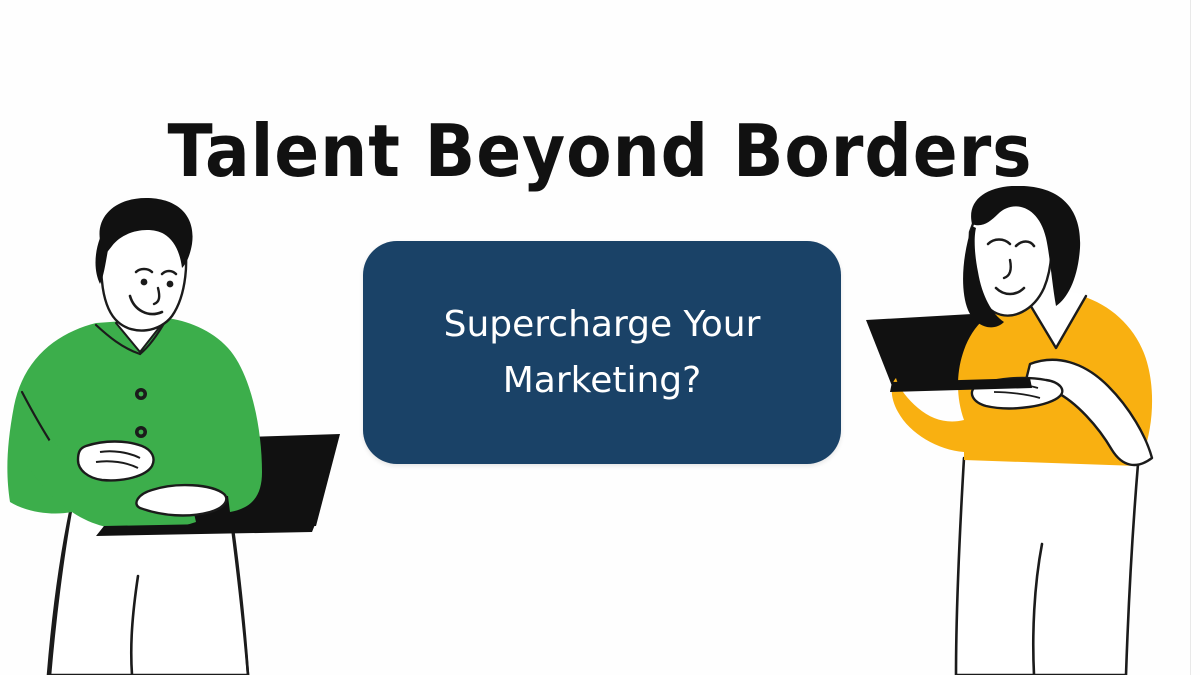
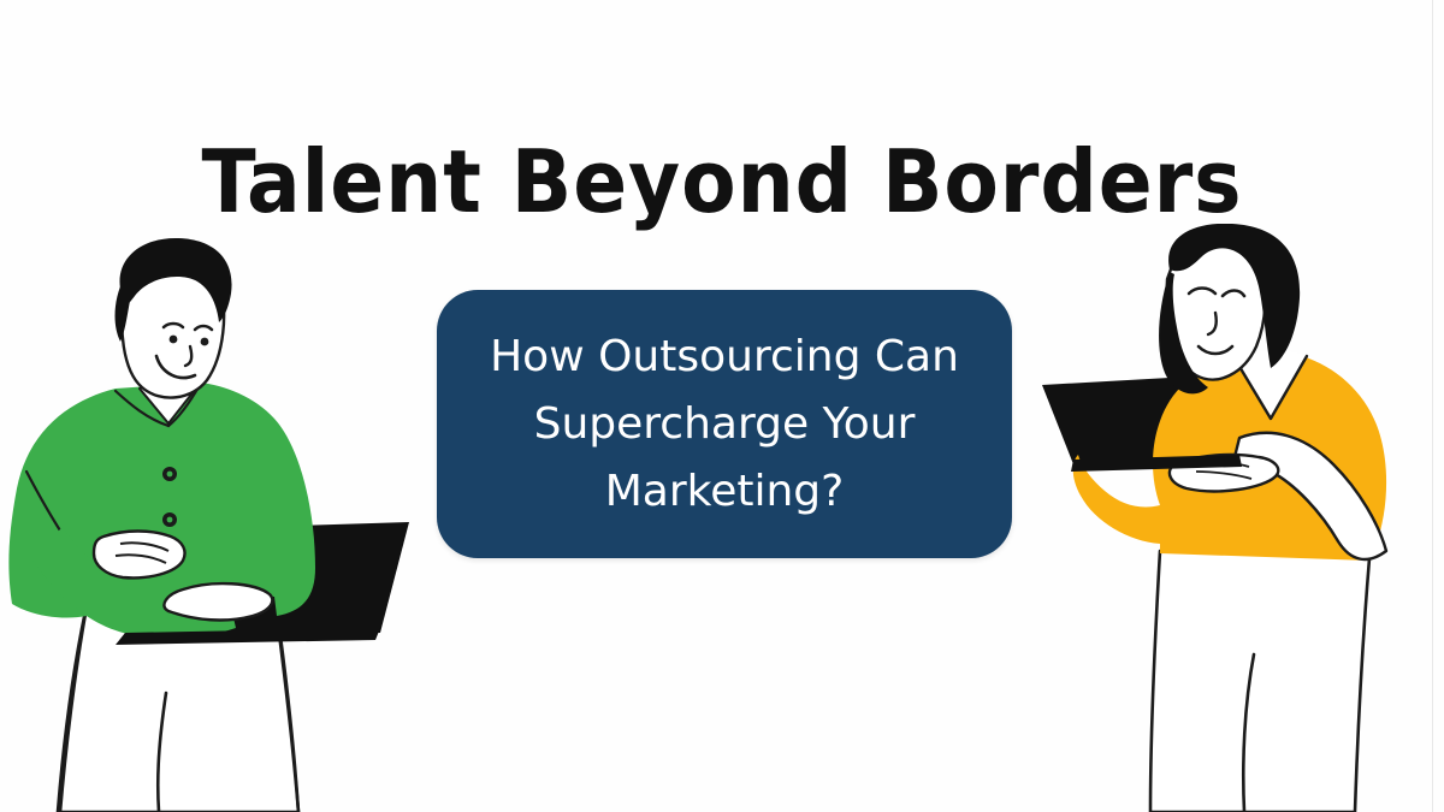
  Talent Beyond Borders
+ How Outsourcing Can
  Supercharge Your
  Marketing?
